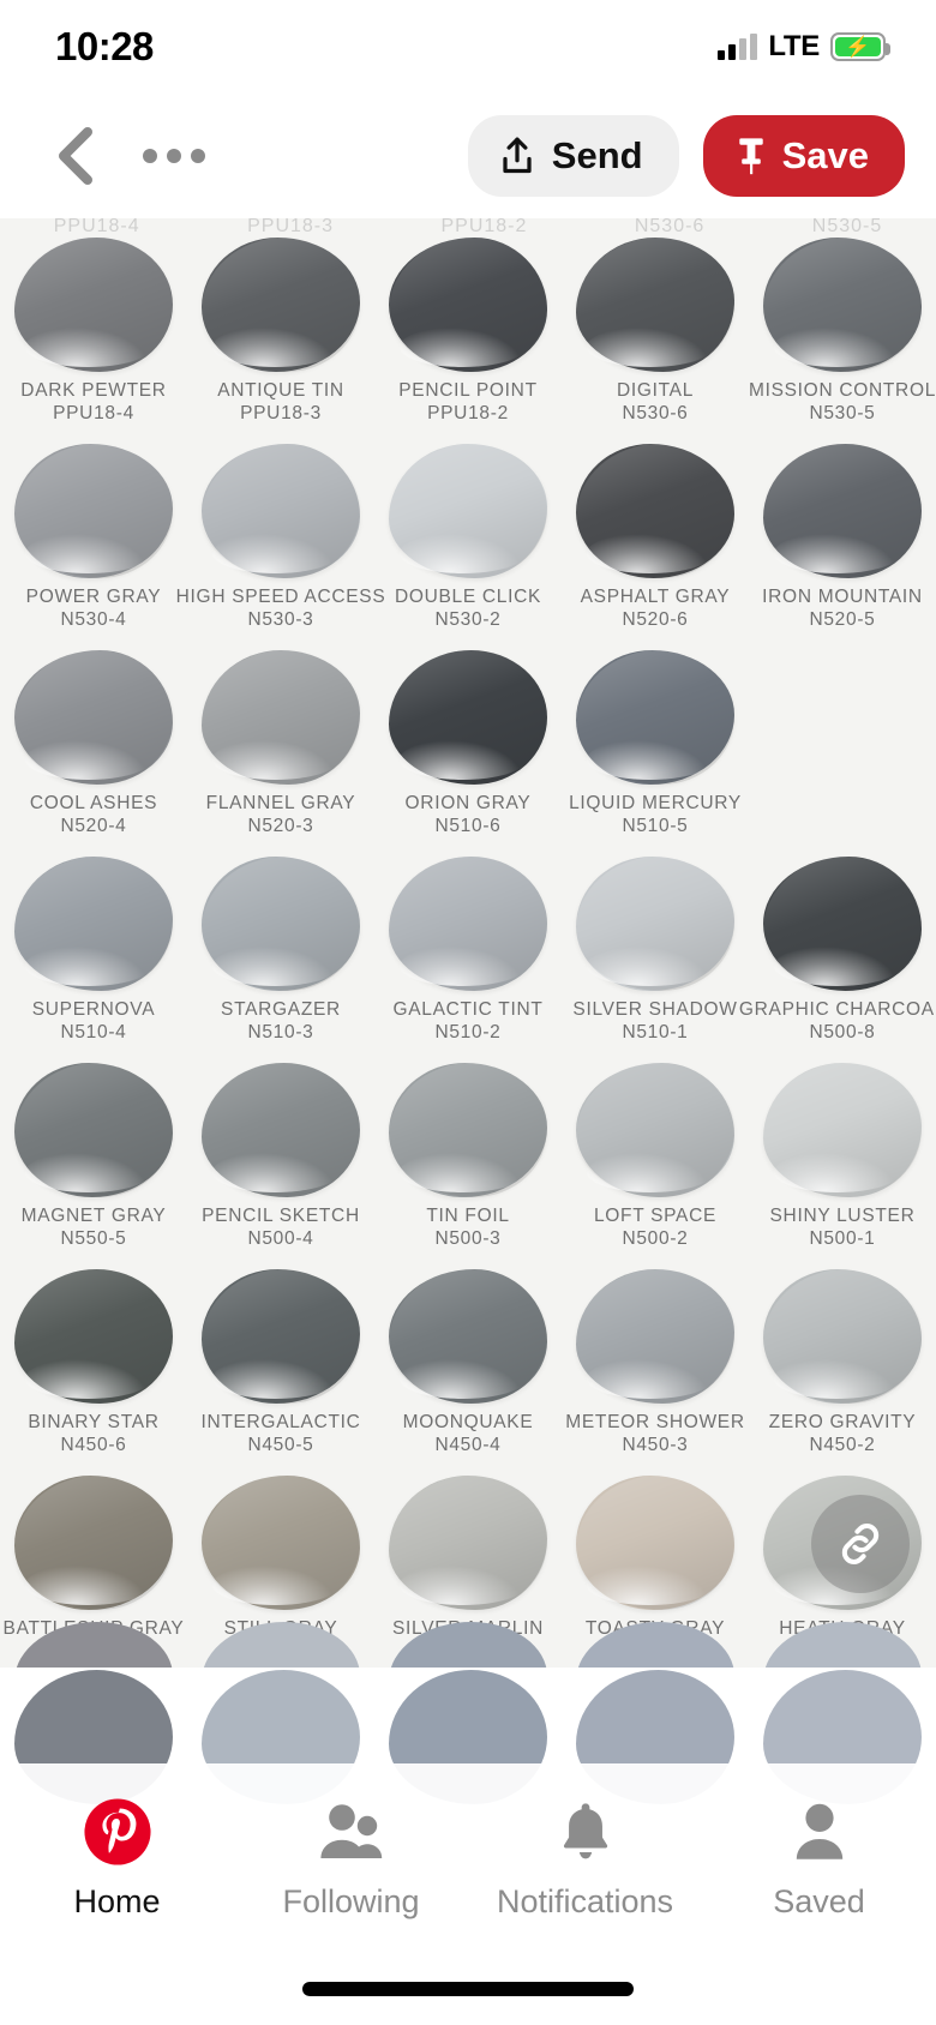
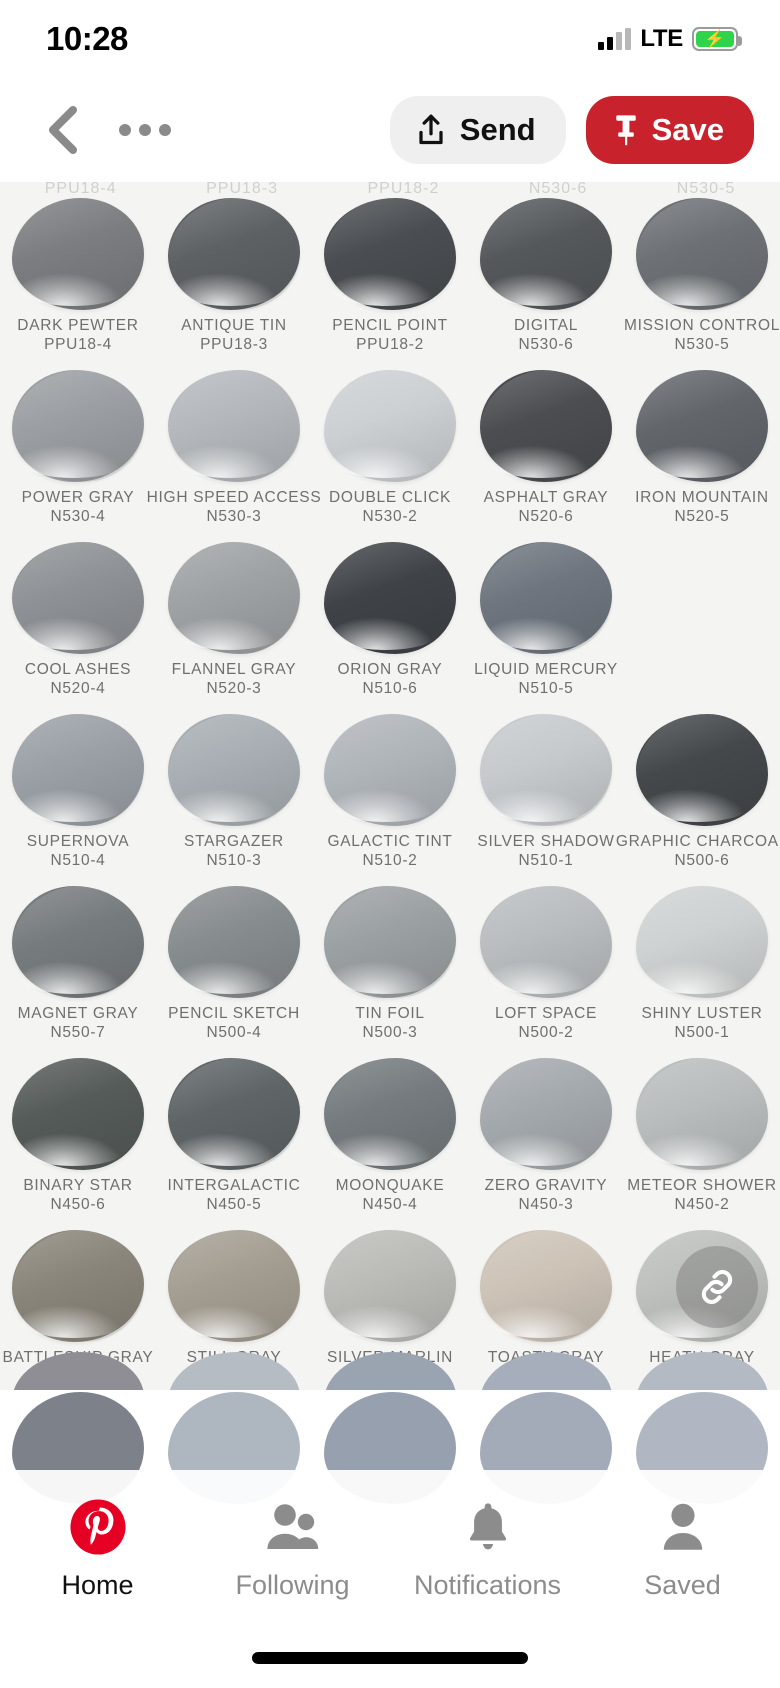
  10:28
  LTE
  ⚡
  Send
  Save
  PPU18-4
  PPU18-3
  PPU18-2
  N530-6
  N530-5
  DARK PEWTER
  PPU18-4
  ANTIQUE TIN
  PPU18-3
  PENCIL POINT
  PPU18-2
  DIGITAL
  N530-6
  MISSION CONTROL
  N530-5
  POWER GRAY
  N530-4
  HIGH SPEED ACCESS
  N530-3
  DOUBLE CLICK
  N530-2
  ASPHALT GRAY
  N520-6
  IRON MOUNTAIN
  N520-5
  COOL ASHES
  N520-4
  FLANNEL GRAY
  N520-3
  ORION GRAY
  N510-6
  LIQUID MERCURY
  N510-5
  SUPERNOVA
  N510-4
  STARGAZER
  N510-3
  GALACTIC TINT
  N510-2
  SILVER SHADOW
  N510-1
  GRAPHIC CHARCOA
- N500-8
+ N500-6
  MAGNET GRAY
- N550-5
+ N550-7
  PENCIL SKETCH
  N500-4
  TIN FOIL
  N500-3
  LOFT SPACE
  N500-2
  SHINY LUSTER
  N500-1
  BINARY STAR
  N450-6
  INTERGALACTIC
  N450-5
  MOONQUAKE
  N450-4
- METEOR SHOWER
+ ZERO GRAVITY
  N450-3
- ZERO GRAVITY
+ METEOR SHOWER
  N450-2
  Home
  Following
  Notifications
  Saved
